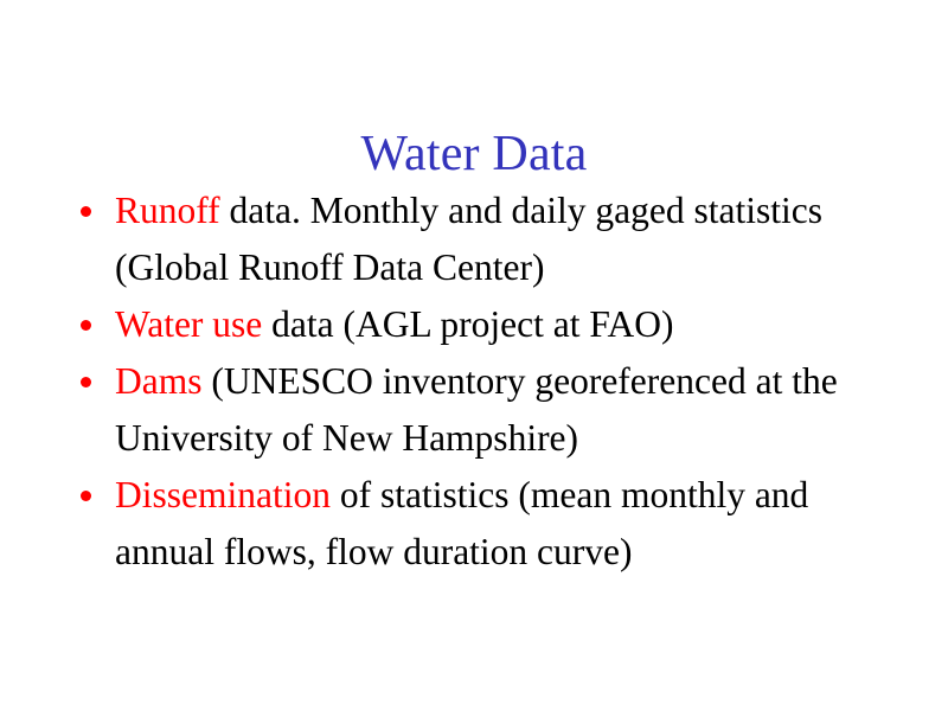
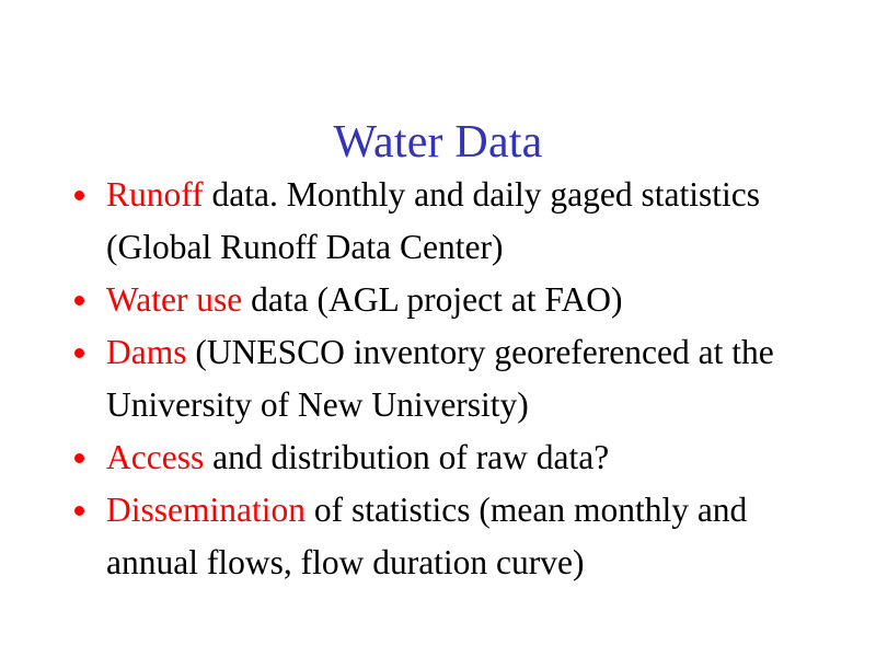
  Water Data
  Runoff data. Monthly and daily gaged statistics (Global Runoff Data Center)
  Water use data (AGL project at FAO)
- Dams (UNESCO inventory georeferenced at the University of New Hampshire)
+ Dams (UNESCO inventory georeferenced at the University of New University)
+ Access and distribution of raw data?
  Dissemination of statistics (mean monthly and annual flows, flow duration curve)
